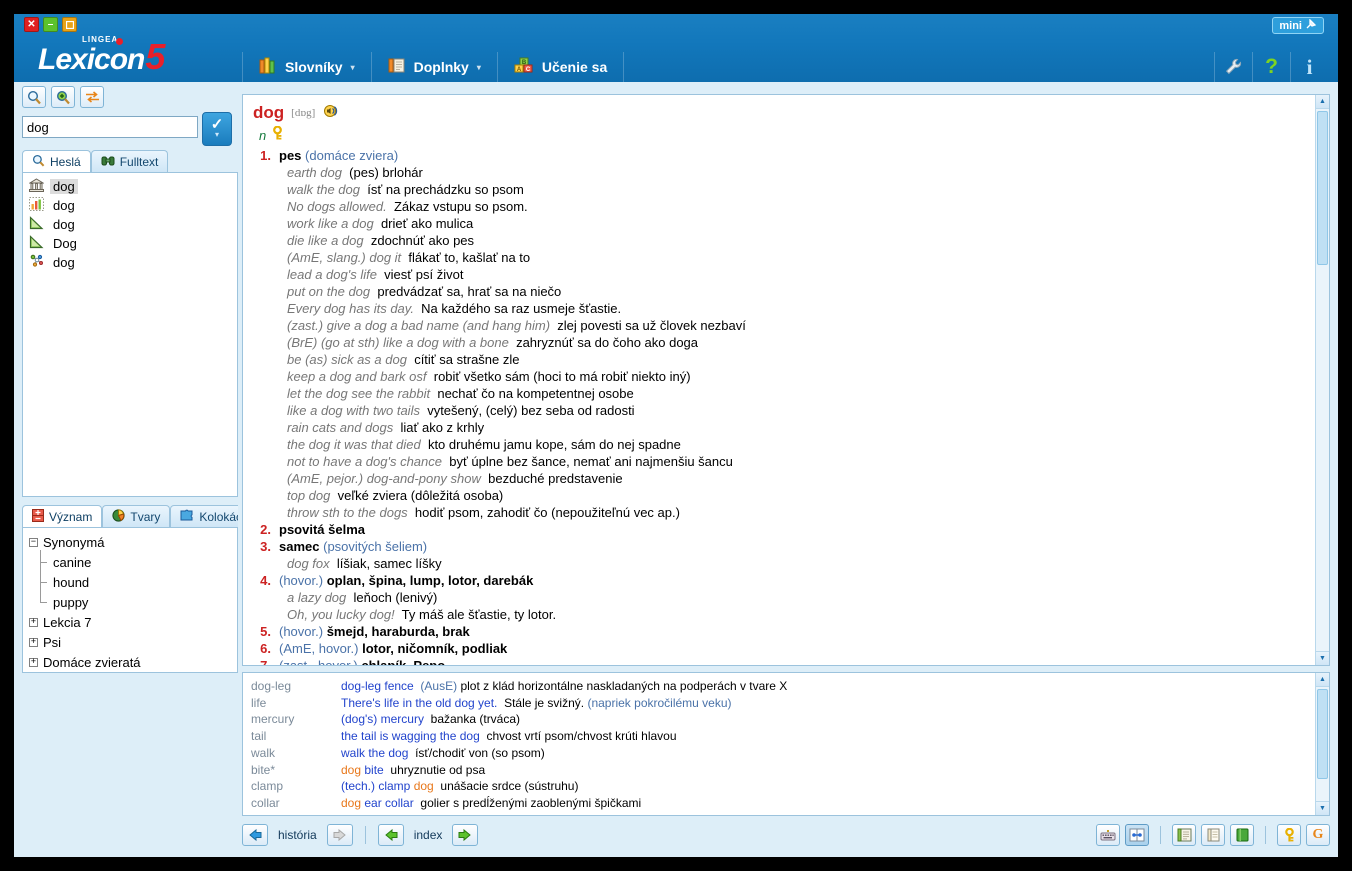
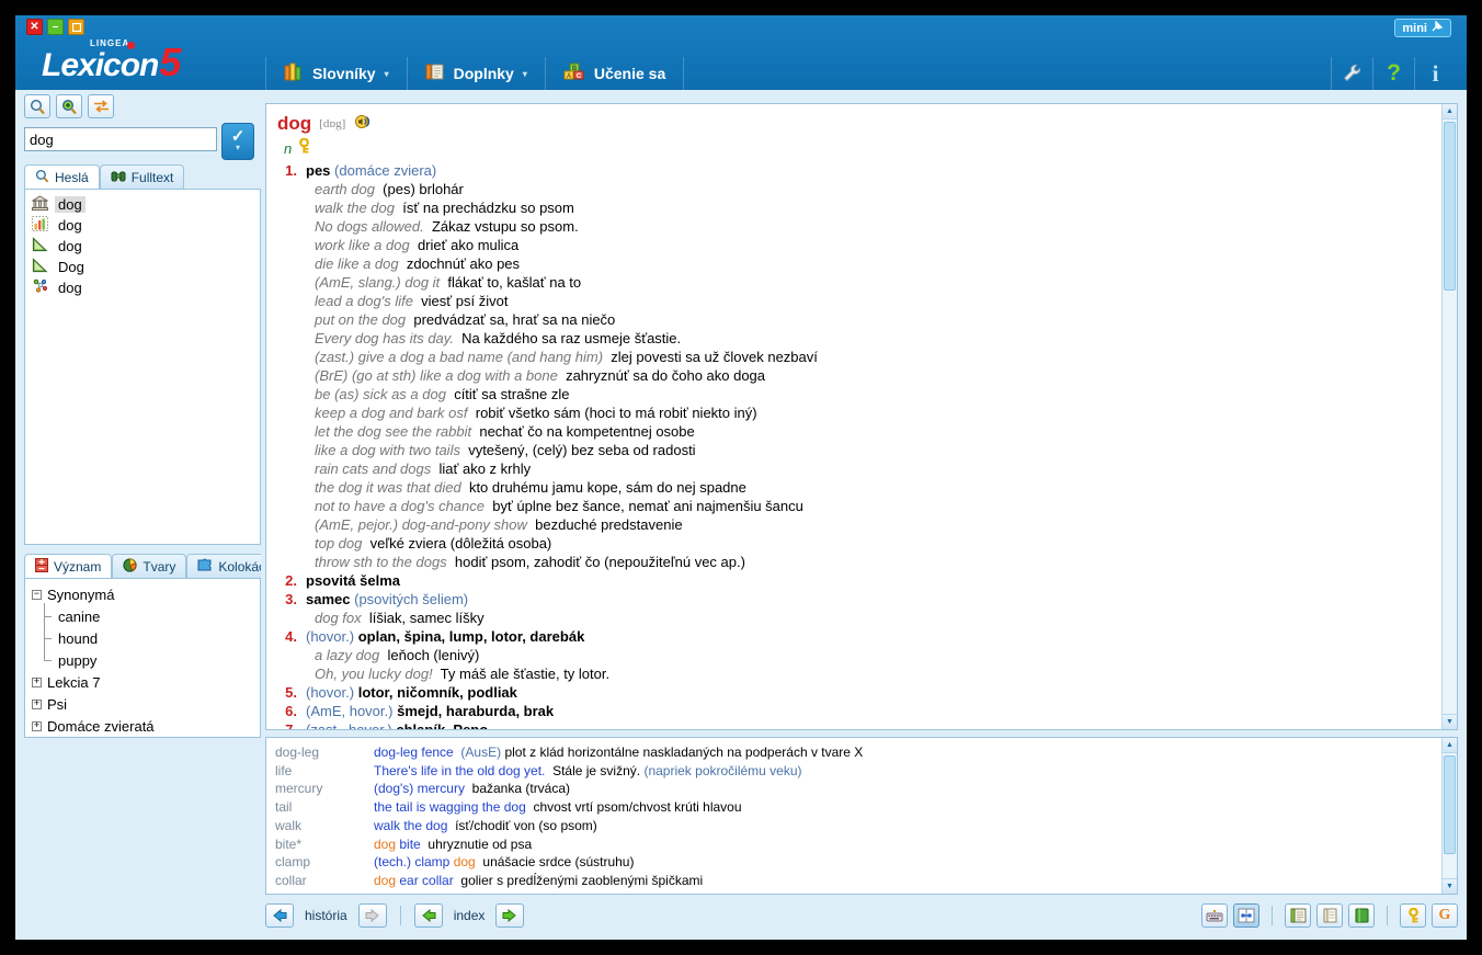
  ✕
  –
  LINGEA
  Lexicon5
  Slovníky
  ▾
  Doplnky
  ▾
  Učenie sa
  mini
  ?
  i
  dog
  ✓
  ▾
  Heslá
  Fulltext
  dog
  dog
  dog
  Dog
  dog
  Význam
  Tvary
  Koloká
  −
  Synonymá
  canine
  hound
  puppy
  +
  Lekcia 7
  +
  Psi
  +
  Domáce zvieratá
  dog
  [dɒg]
  n
  1.
  pes (domáce zviera)
  earth dog (pes) brlohár
  walk the dog ísť na prechádzku so psom
  No dogs allowed. Zákaz vstupu so psom.
  work like a dog drieť ako mulica
  die like a dog zdochnúť ako pes
  (AmE, slang.) dog it flákať to, kašlať na to
  lead a dog's life viesť psí život
  put on the dog predvádzať sa, hrať sa na niečo
  Every dog has its day. Na každého sa raz usmeje šťastie.
  (zast.) give a dog a bad name (and hang him) zlej povesti sa už človek nezbaví
  (BrE) (go at sth) like a dog with a bone zahryznúť sa do čoho ako doga
  be (as) sick as a dog cítiť sa strašne zle
  keep a dog and bark osf robiť všetko sám (hoci to má robiť niekto iný)
  let the dog see the rabbit nechať čo na kompetentnej osobe
  like a dog with two tails vytešený, (celý) bez seba od radosti
  rain cats and dogs liať ako z krhly
  the dog it was that died kto druhému jamu kope, sám do nej spadne
  not to have a dog's chance byť úplne bez šance, nemať ani najmenšiu šancu
  (AmE, pejor.) dog-and-pony show bezduché predstavenie
  top dog veľké zviera (dôležitá osoba)
  throw sth to the dogs hodiť psom, zahodiť čo (nepoužiteľnú vec ap.)
  2.
  psovitá šelma
  3.
  samec (psovitých šeliem)
  dog fox líšiak, samec líšky
  4.
  (hovor.) oplan, špina, lump, lotor, darebák
  a lazy dog leňoch (lenivý)
  Oh, you lucky dog! Ty máš ale šťastie, ty lotor.
  5.
- (hovor.) šmejd, haraburda, brak
+ (hovor.) lotor, ničomník, podliak
  6.
- (AmE, hovor.) lotor, ničomník, podliak
+ (AmE, hovor.) šmejd, haraburda, brak
  dog-leg
  dog-leg fence (AusE) plot z klád horizontálne naskladaných na podperách v tvare X
  life
  There's life in the old dog yet. Stále je svižný. (napriek pokročilému veku)
  mercury
  (dog's) mercury bažanka (trváca)
  tail
  the tail is wagging the dog chvost vrtí psom/chvost krúti hlavou
  walk
  walk the dog ísť/chodiť von (so psom)
  bite*
  dog bite uhryznutie od psa
  clamp
  (tech.) clamp dog unášacie srdce (sústruhu)
  collar
  dog ear collar golier s predĺženými zaoblenými špičkami
  história
  index
  G
